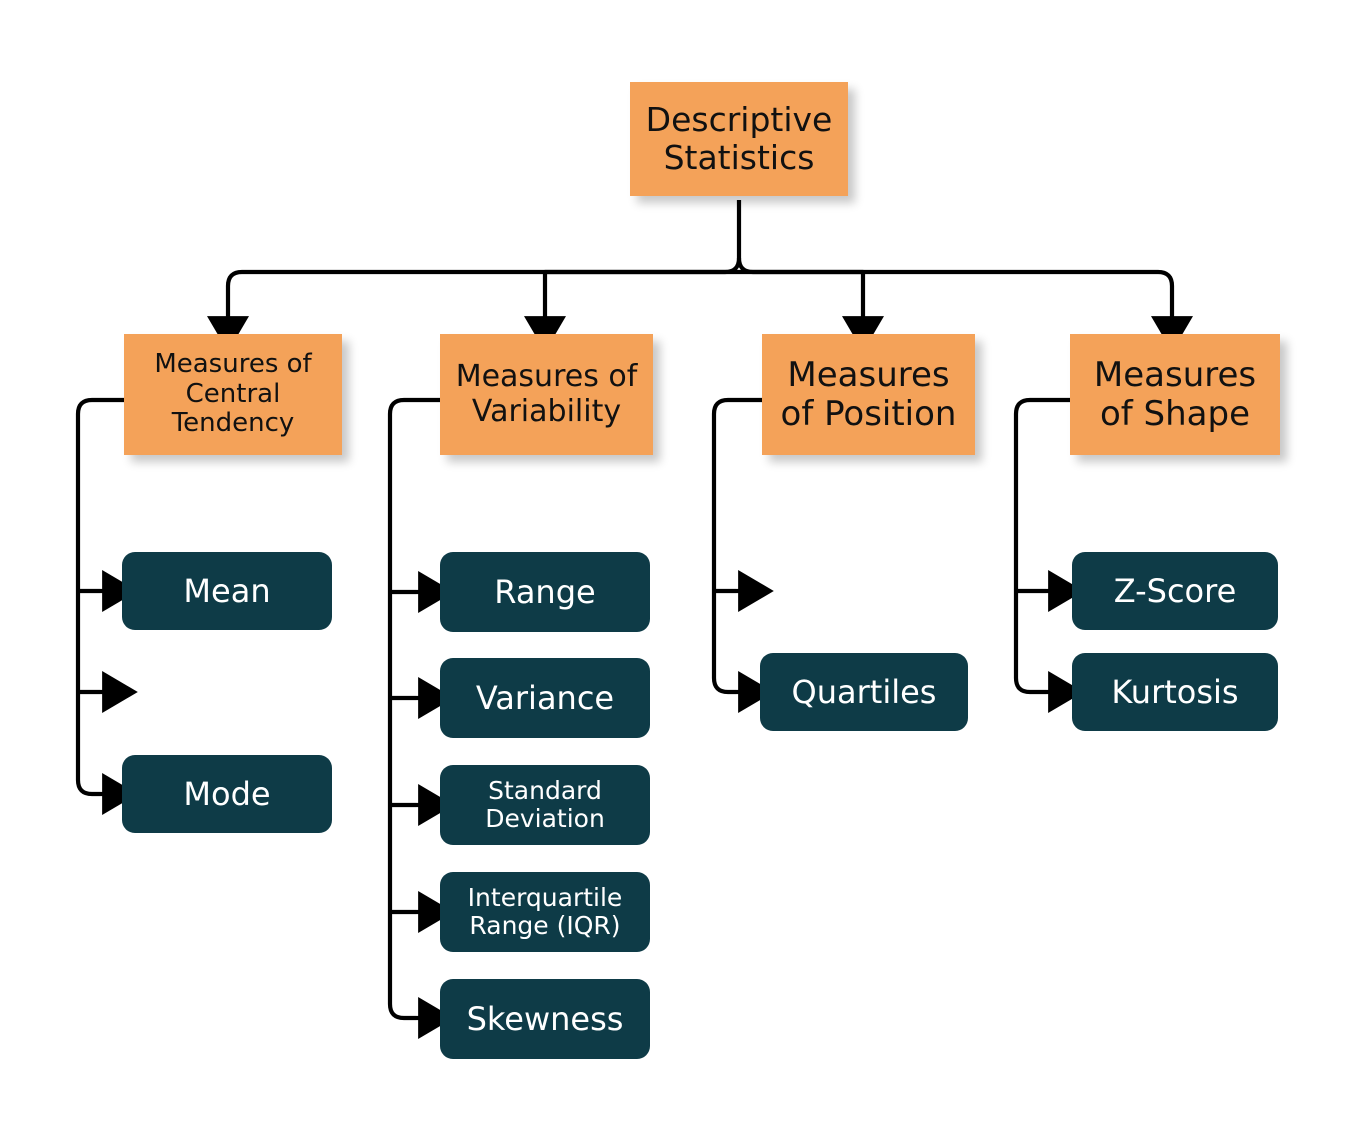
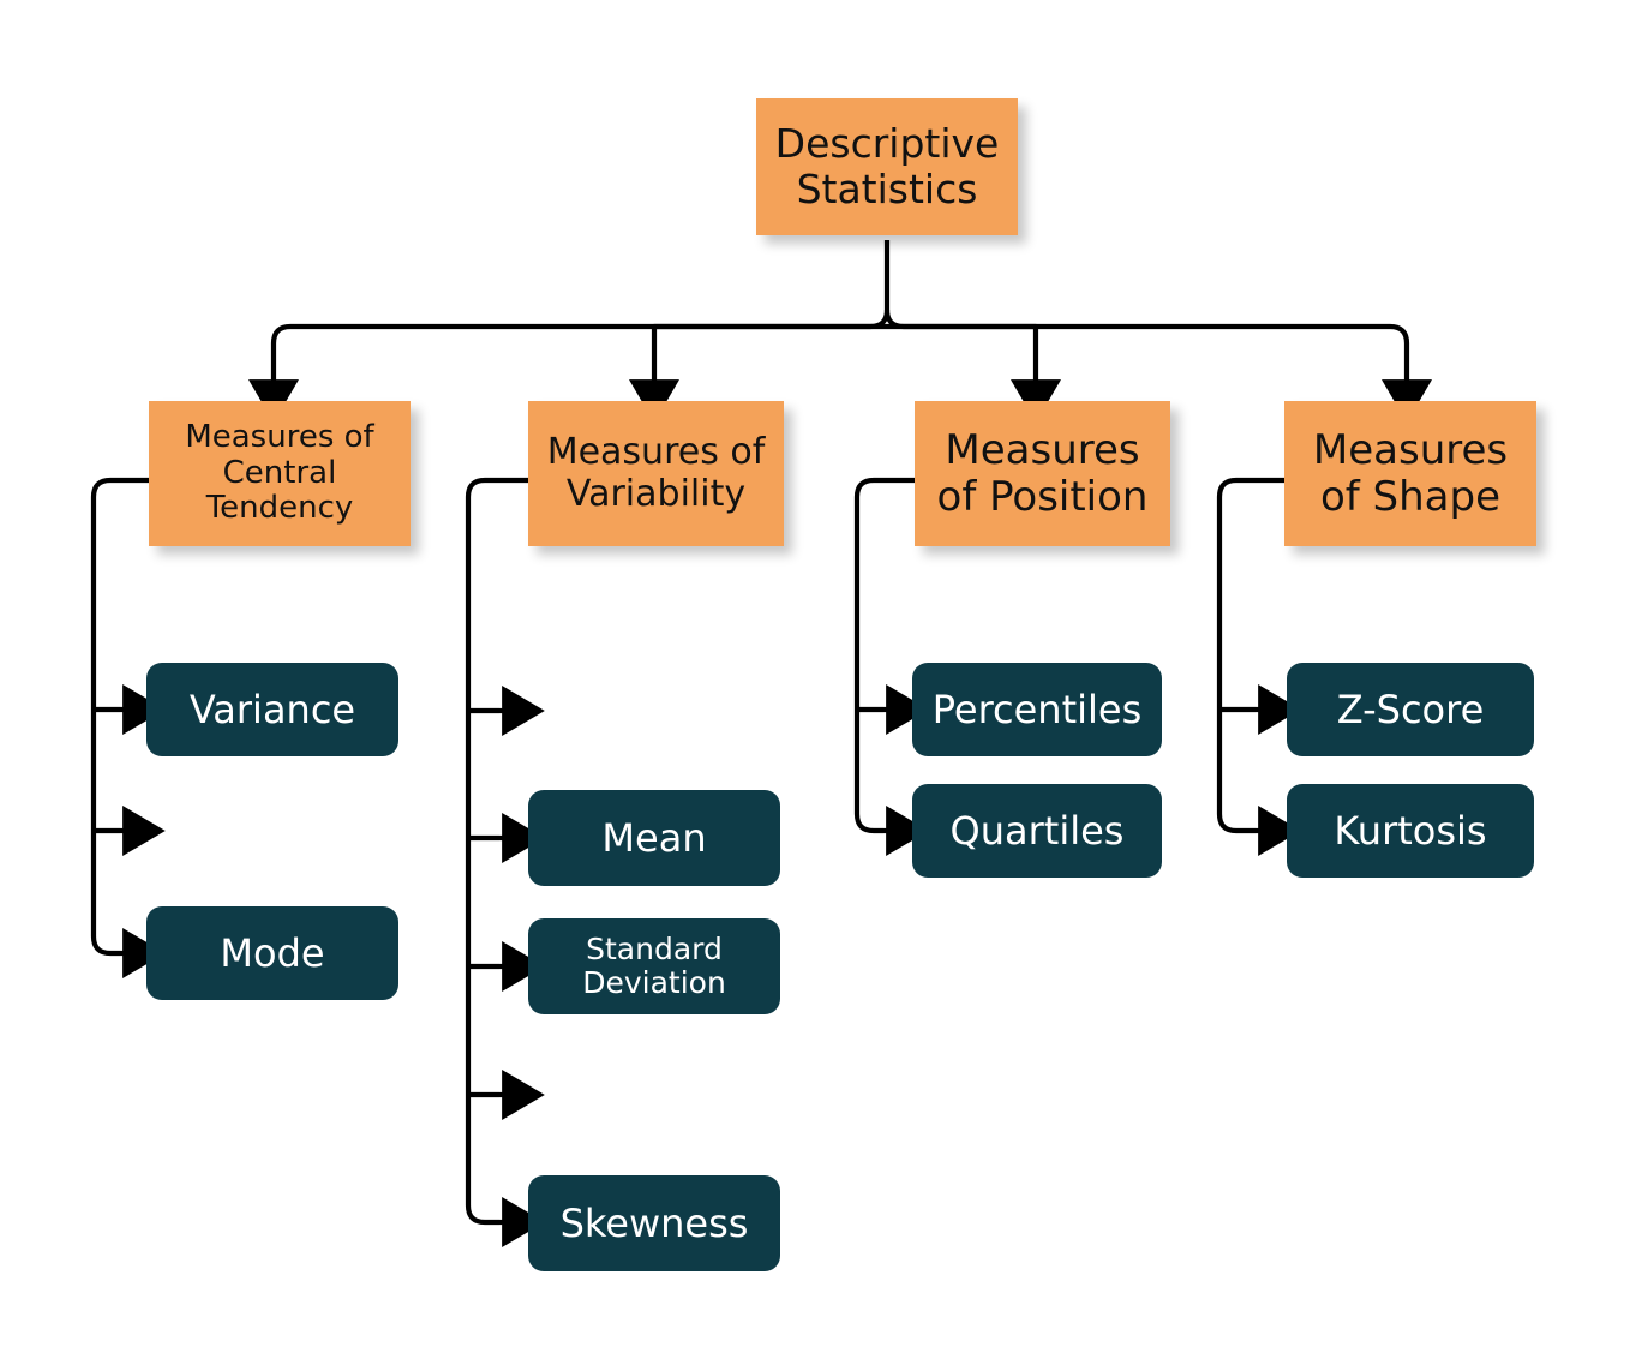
  Descriptive
  Statistics
  Measures of
  Central
  Tendency
  Measures of
  Variability
  Measures
  of Position
  Measures
  of Shape
- Mean
+ Variance
  Mode
- Range
- Variance
+ Mean
  Standard
  Deviation
- Interquartile
- Range (IQR)
  Skewness
+ Percentiles
  Quartiles
  Z-Score
  Kurtosis
